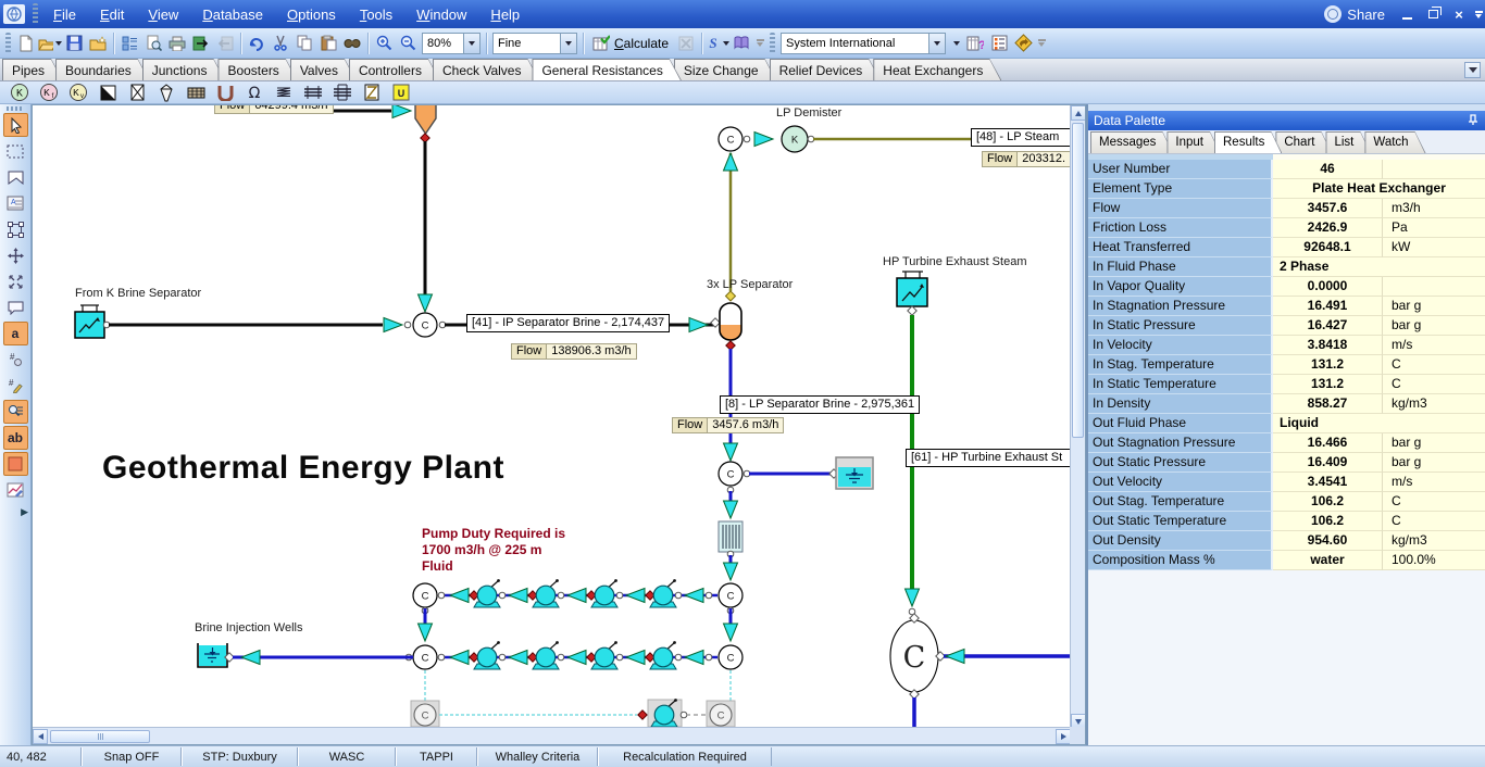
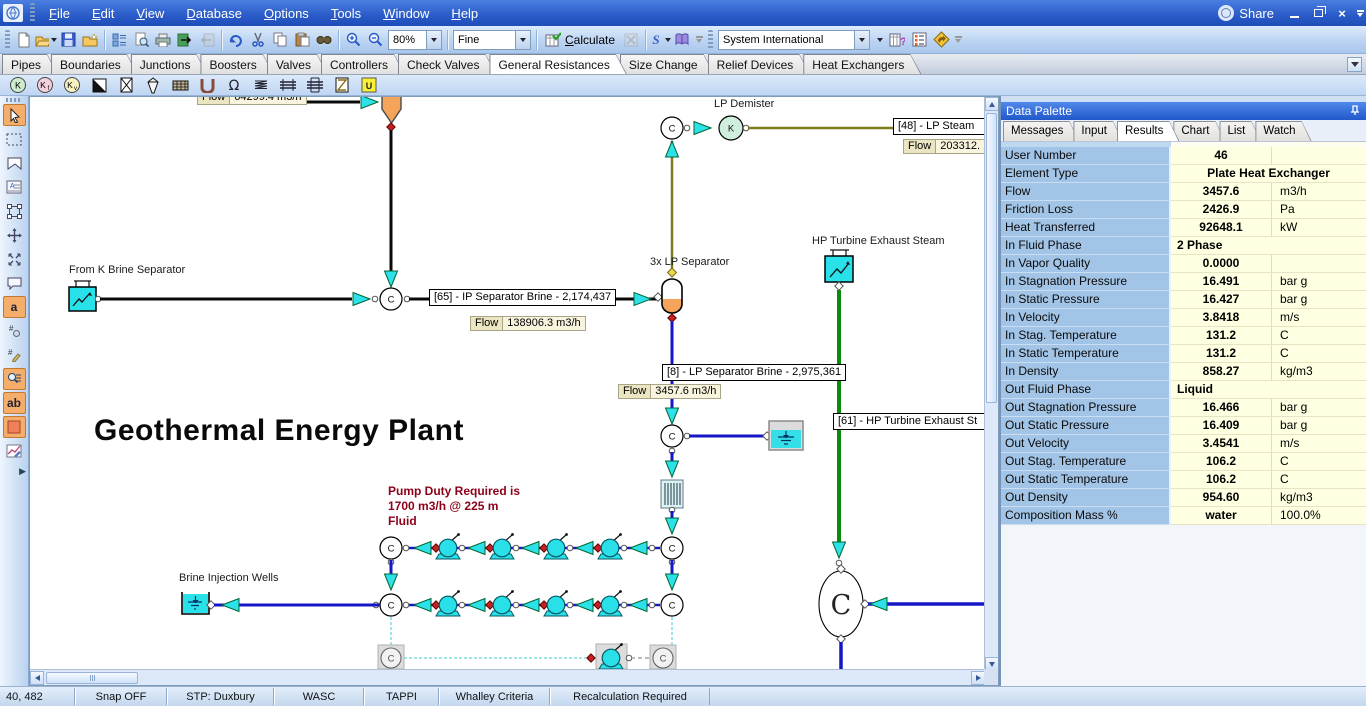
  File
  Edit
  View
  Database
  Options
  Tools
  Window
  Help
  Share
  ×
  80%
  Fine
  Calculate
  S
  System International
  ?
  Pipes
  Boundaries
  Junctions
  Boosters
  Valves
  Controllers
  Check Valves
  General Resistances
  Size Change
  Relief Devices
  Heat Exchangers
  K
  K
  K
  Ω
  U
  a
  #
  #
  ab
  ▶
  C
  C
  K
  C
  C
  C
  C
  C
  C
  C
  C
  Flow
  64299.4 m3/h
  From K Brine Separator
- [41] - IP Separator Brine - 2,174,437
+ [65] - IP Separator Brine - 2,174,437
  Flow
  138906.3 m3/h
  LP Demister
  [48] - LP Steam
  Flow
  203312.
  3x LP Separator
  HP Turbine Exhaust Steam
  [8] - LP Separator Brine - 2,975,361
  Flow
  3457.6 m3/h
  [61] - HP Turbine Exhaust St
  Geothermal Energy Plant
  Pump Duty Required is
  1700 m3/h @ 225 m
  Fluid
  Brine Injection Wells
  Data Palette
  Messages
  Input
  Results
  Chart
  List
  Watch
  User Number
  46
  Element Type
  Plate Heat Exchanger
  Flow
  3457.6
  m3/h
  Friction Loss
  2426.9
  Pa
  Heat Transferred
  92648.1
  kW
  In Fluid Phase
  2 Phase
  In Vapor Quality
  0.0000
  In Stagnation Pressure
  16.491
  bar g
  In Static Pressure
  16.427
  bar g
  In Velocity
  3.8418
  m/s
  In Stag. Temperature
  131.2
  C
  In Static Temperature
  131.2
  C
  In Density
  858.27
  kg/m3
  Out Fluid Phase
  Liquid
  Out Stagnation Pressure
  16.466
  bar g
  Out Static Pressure
  16.409
  bar g
  Out Velocity
  3.4541
  m/s
  Out Stag. Temperature
  106.2
  C
  Out Static Temperature
  106.2
  C
  Out Density
  954.60
  kg/m3
  Composition Mass %
  water
  100.0%
  40, 482
  Snap OFF
  STP: Duxbury
  WASC
  TAPPI
  Whalley Criteria
  Recalculation Required
